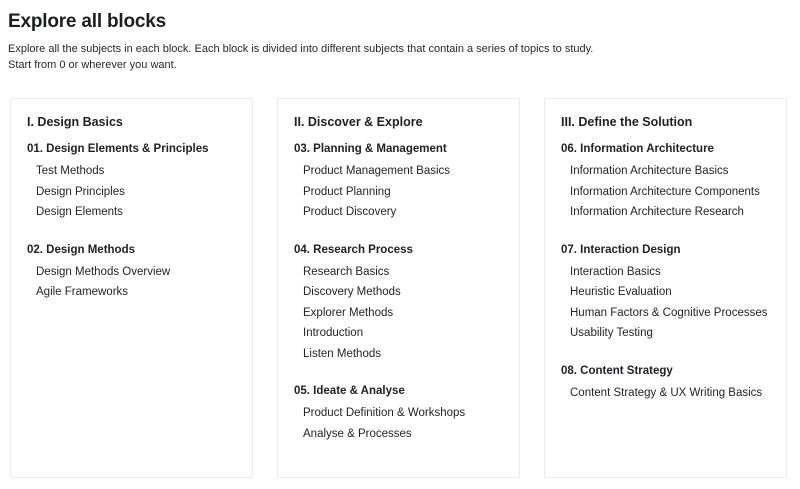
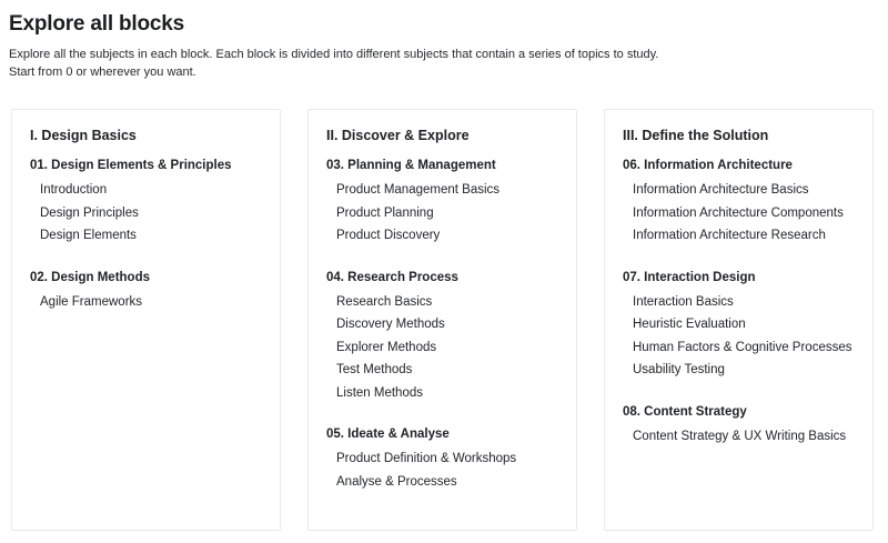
  Explore all blocks
  Explore all the subjects in each block. Each block is divided into different subjects that contain a series of topics to study.
  Start from 0 or wherever you want.
  I. Design Basics
  01. Design Elements & Principles
- Test Methods
+ Introduction
  Design Principles
  Design Elements
  02. Design Methods
- Design Methods Overview
  Agile Frameworks
  II. Discover & Explore
  03. Planning & Management
  Product Management Basics
  Product Planning
  Product Discovery
  04. Research Process
  Research Basics
  Discovery Methods
  Explorer Methods
- Introduction
+ Test Methods
  Listen Methods
  05. Ideate & Analyse
  Product Definition & Workshops
  Analyse & Processes
  III. Define the Solution
  06. Information Architecture
  Information Architecture Basics
  Information Architecture Components
  Information Architecture Research
  07. Interaction Design
  Interaction Basics
  Heuristic Evaluation
  Human Factors & Cognitive Processes
  Usability Testing
  08. Content Strategy
  Content Strategy & UX Writing Basics
